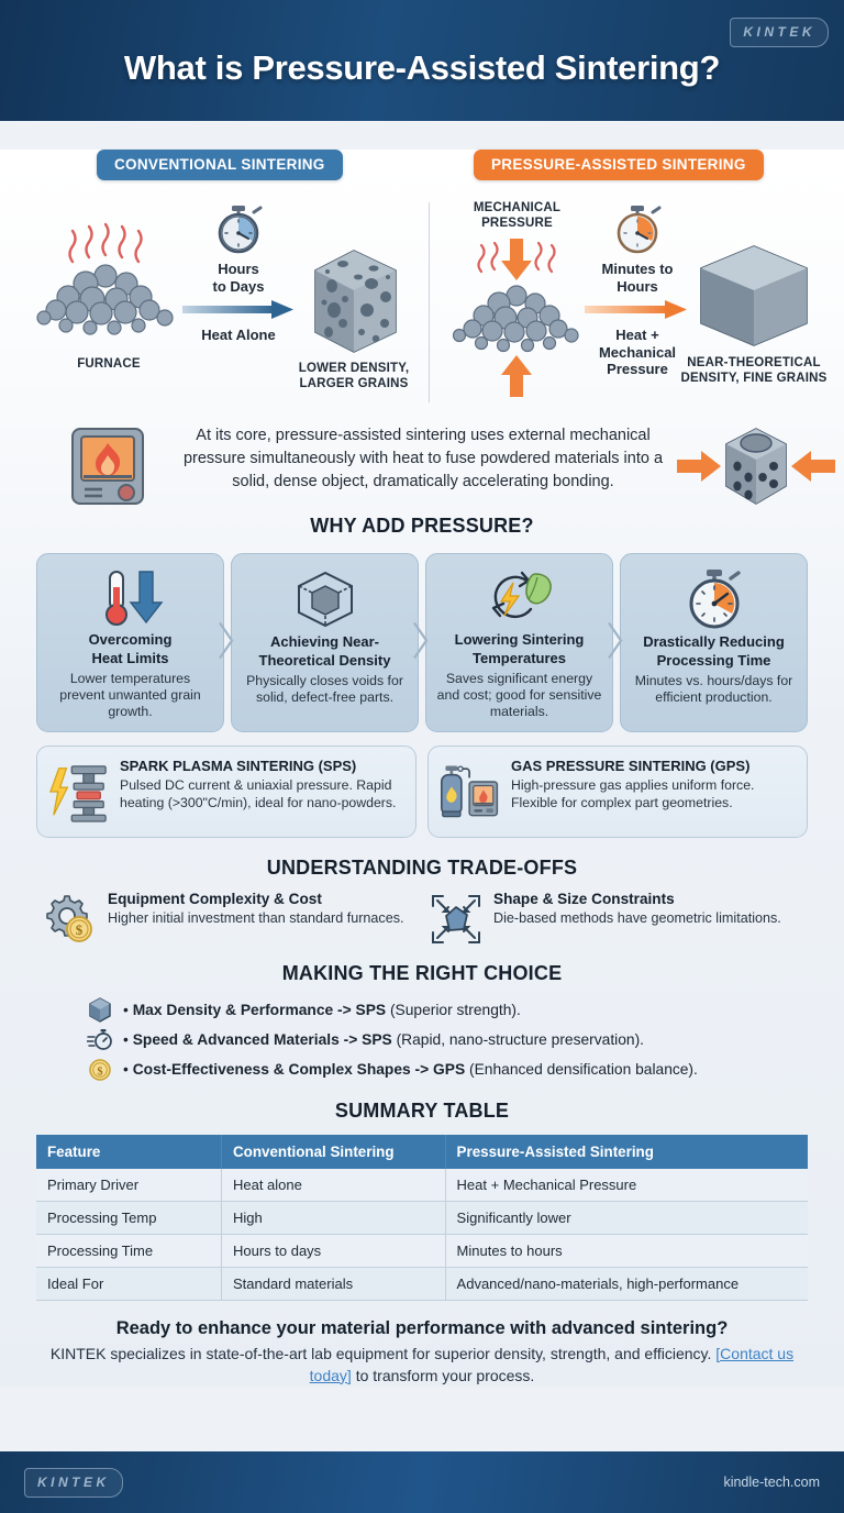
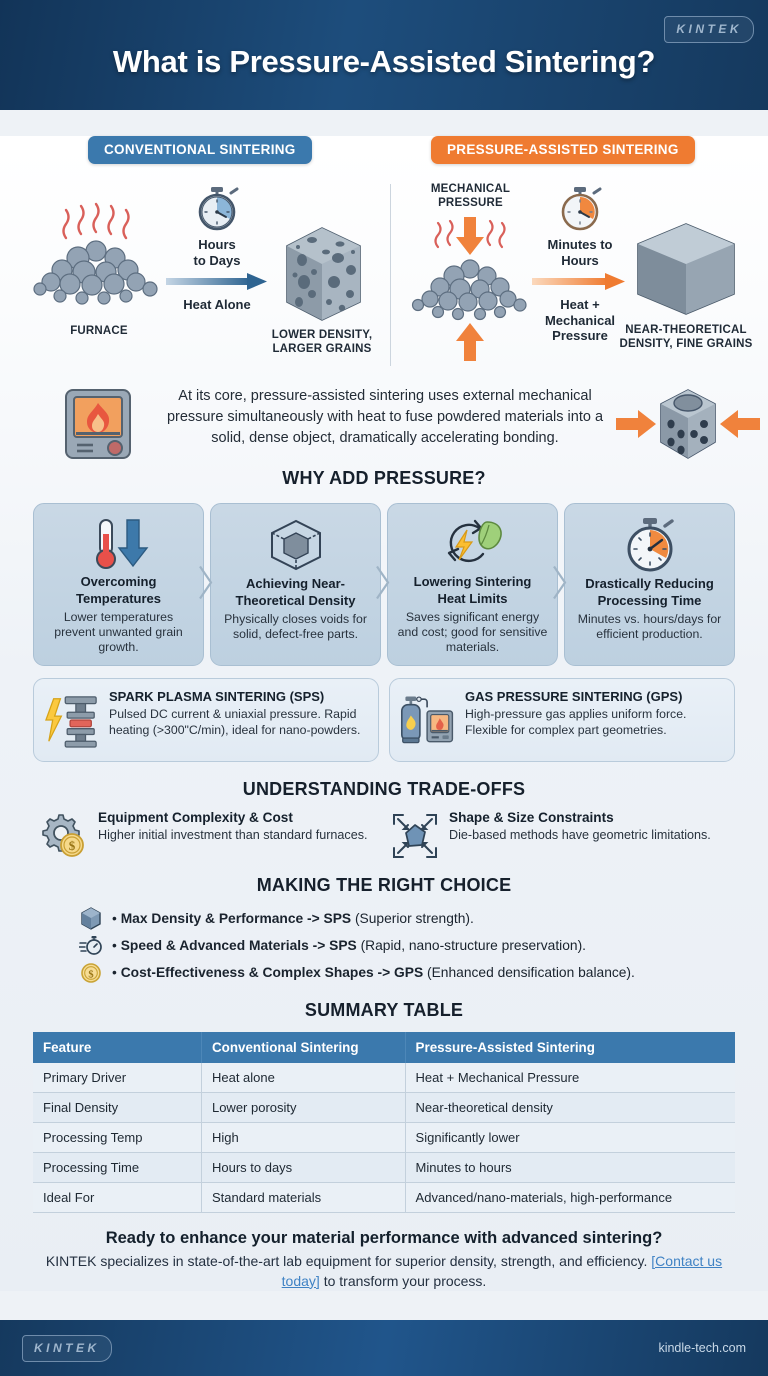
  What is Pressure-Assisted Sintering?
  KINTEK
  CONVENTIONAL SINTERING
  PRESSURE-ASSISTED SINTERING
  FURNACE
  Hours
  to Days
  Heat Alone
  LOWER DENSITY,
  LARGER GRAINS
  MECHANICAL
  PRESSURE
  Minutes to
  Hours
  Heat +
  Mechanical
  Pressure
  NEAR-THEORETICAL
  DENSITY, FINE GRAINS
  At its core, pressure-assisted sintering uses external mechanical pressure simultaneously with heat to fuse powdered materials into a solid, dense object, dramatically accelerating bonding.
  WHY ADD PRESSURE?
  Overcoming
- Heat Limits
+ Temperatures
  Lower temperatures prevent unwanted grain growth.
  Achieving Near-
  Theoretical Density
  Physically closes voids for solid, defect-free parts.
  Lowering Sintering
- Temperatures
+ Heat Limits
  Saves significant energy and cost; good for sensitive materials.
  Drastically Reducing
  Processing Time
  Minutes vs. hours/days for efficient production.
  SPARK PLASMA SINTERING (SPS)
  Pulsed DC current & uniaxial pressure. Rapid heating (>300"C/min), ideal for nano-powders.
  GAS PRESSURE SINTERING (GPS)
  High-pressure gas applies uniform force. Flexible for complex part geometries.
  UNDERSTANDING TRADE-OFFS
  $
  Equipment Complexity & Cost
  Higher initial investment than standard furnaces.
  Shape & Size Constraints
  Die-based methods have geometric limitations.
  MAKING THE RIGHT CHOICE
  • Max Density & Performance -> SPS (Superior strength).
  • Speed & Advanced Materials -> SPS (Rapid, nano-structure preservation).
  $
  • Cost-Effectiveness & Complex Shapes -> GPS (Enhanced densification balance).
  SUMMARY TABLE
  Feature	Conventional Sintering	Pressure-Assisted Sintering
  Primary Driver	Heat alone	Heat + Mechanical Pressure
+ Final Density	Lower porosity	Near-theoretical density
  Processing Temp	High	Significantly lower
  Processing Time	Hours to days	Minutes to hours
  Ideal For	Standard materials	Advanced/nano-materials, high-performance
  Ready to enhance your material performance with advanced sintering?
  KINTEK specializes in state-of-the-art lab equipment for superior density, strength, and efficiency. [Contact us today] to transform your process.
  KINTEK
  kindle-tech.com
